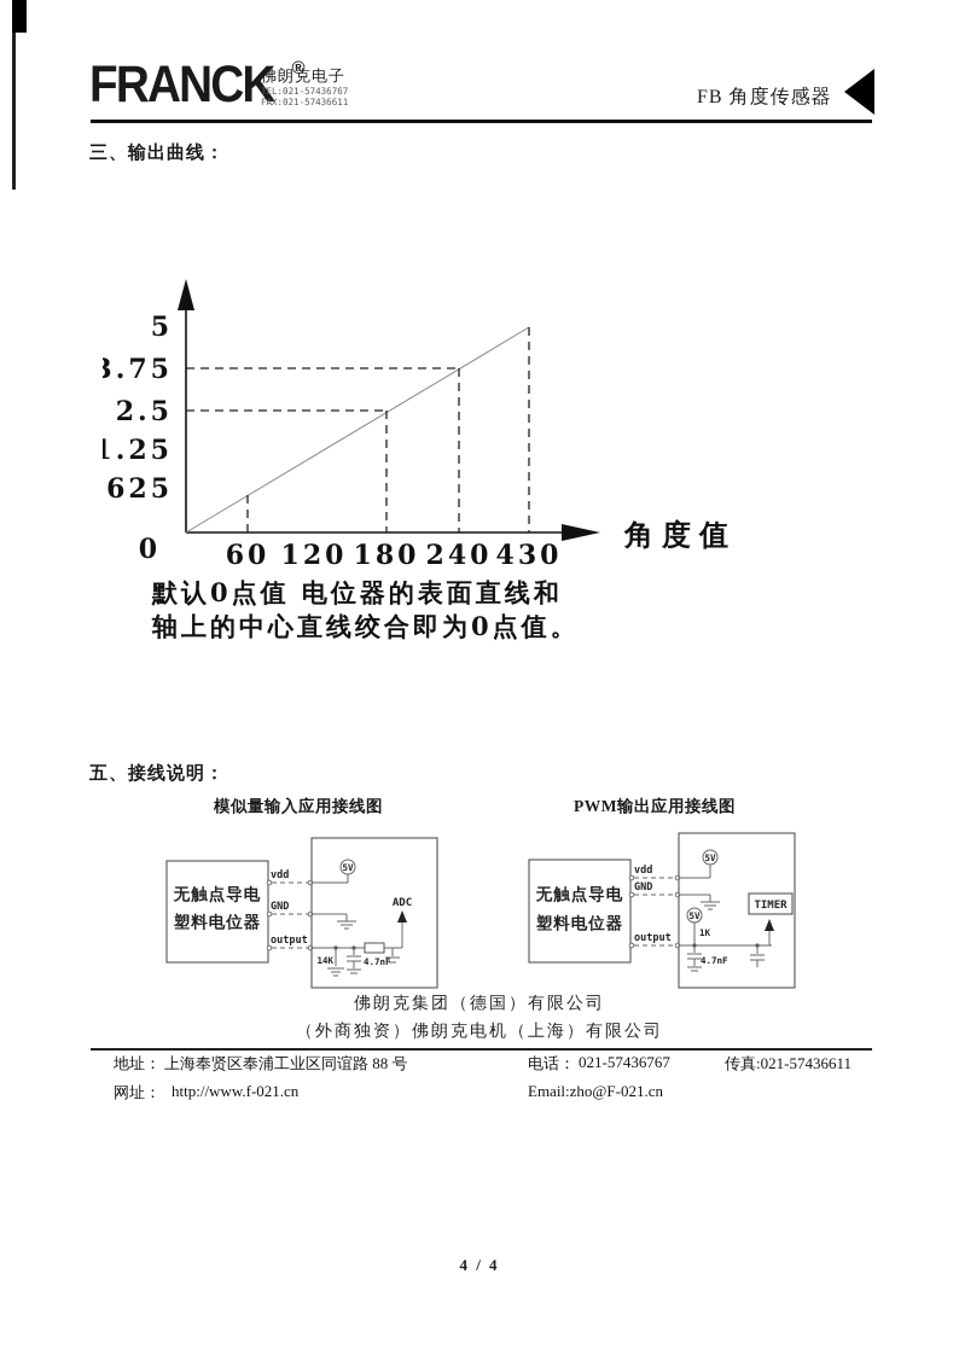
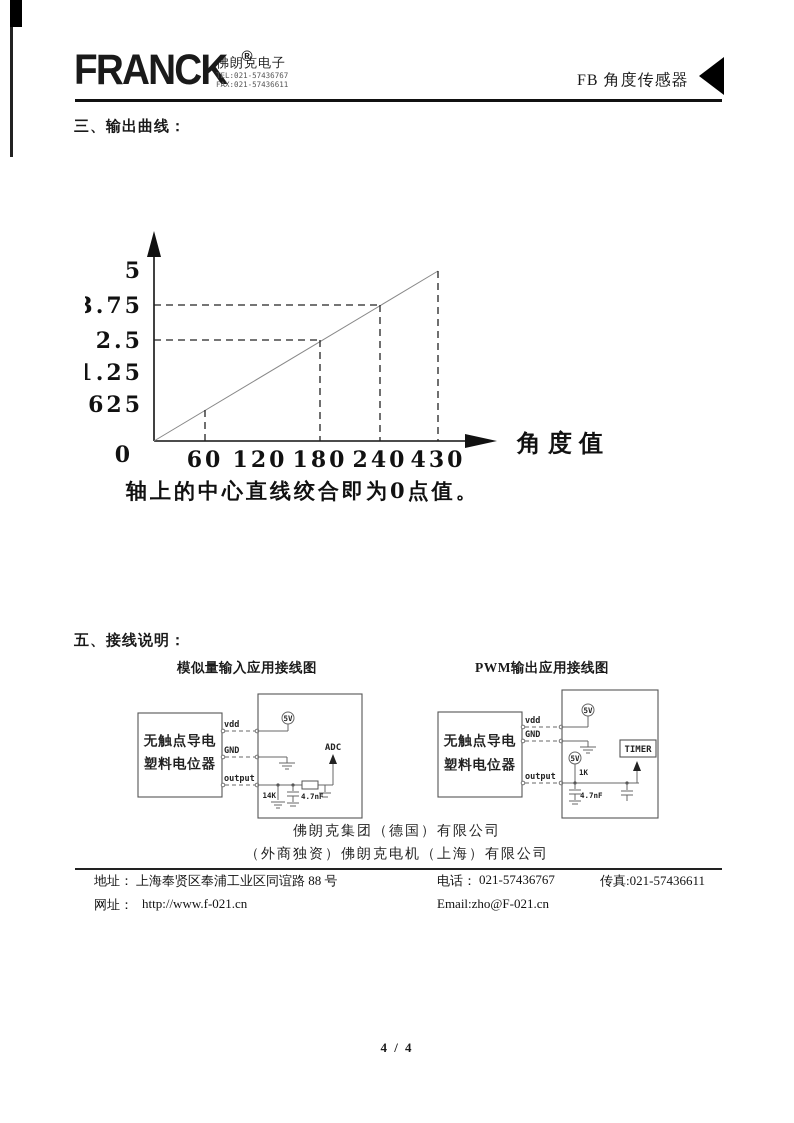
  FRANCK
  ®
  佛朗克电子
  TEL:021-57436767
  FAX:021-57436611
  FB 角度传感器
  三、输出曲线：
  角度值
  5
  3.75
  2.5
  1.25
  0
  60
  120
  180
  240
  430
- 默认0点值 电位器的表面直线和
  轴上的中心直线绞合即为0点值。
  五、接线说明：
  模似量输入应用接线图
  PWM输出应用接线图
  无触点导电
  塑料电位器
  vdd
  GND
  output
  5V
  14K
  4.7nF
  ADC
  无触点导电
  塑料电位器
  vdd
  GND
  output
  5V
  5V
  1K
  4.7nF
  TIMER
  佛朗克集团（德国）有限公司
  （外商独资）佛朗克电机（上海）有限公司
  地址：
  上海奉贤区奉浦工业区同谊路 88 号
  电话：
  021-57436767
  传真:021-57436611
  网址：
  http://www.f-021.cn
  Email:zho@F-021.cn
  4 / 4
